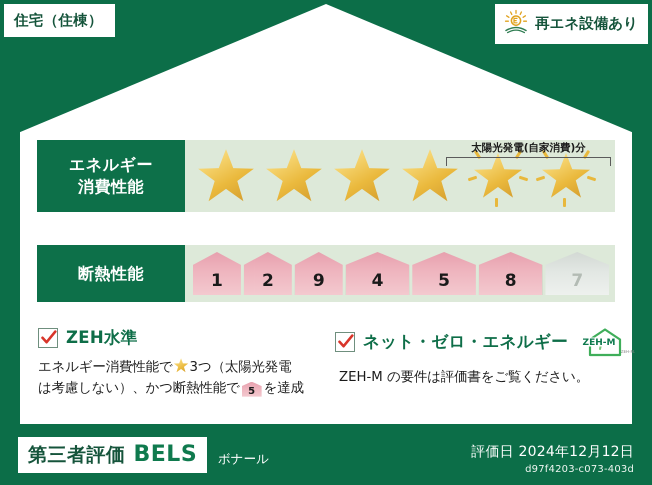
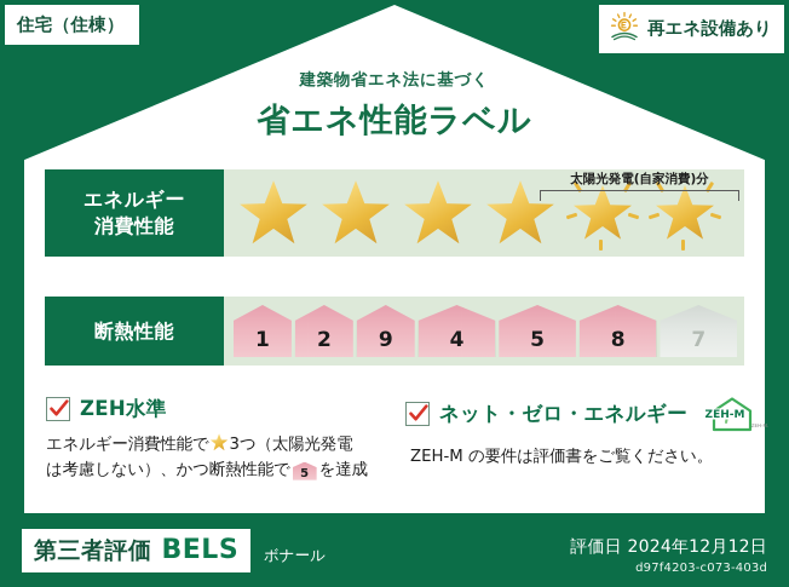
  住宅（住棟）
  再エネ設備あり
+ 建築物省エネ法に基づく
+ 省エネ性能ラベル
  エネルギー
  消費性能
  太陽光発電(自家消費)分
  断熱性能
  1
  2
  9
  4
  5
  8
  7
  ZEH水準
  エネルギー消費性能で 3つ（太陽光発電
  は考慮しない）、かつ断熱性能で 5 を達成
  ネット・ゼロ・エネルギー
  ZEH-M
  ZEH-M の要件は評価書をご覧ください。
  第三者評価
  BELS
  ボナール
  評価日 2024年12月12日
  d97f4203-c073-403d
